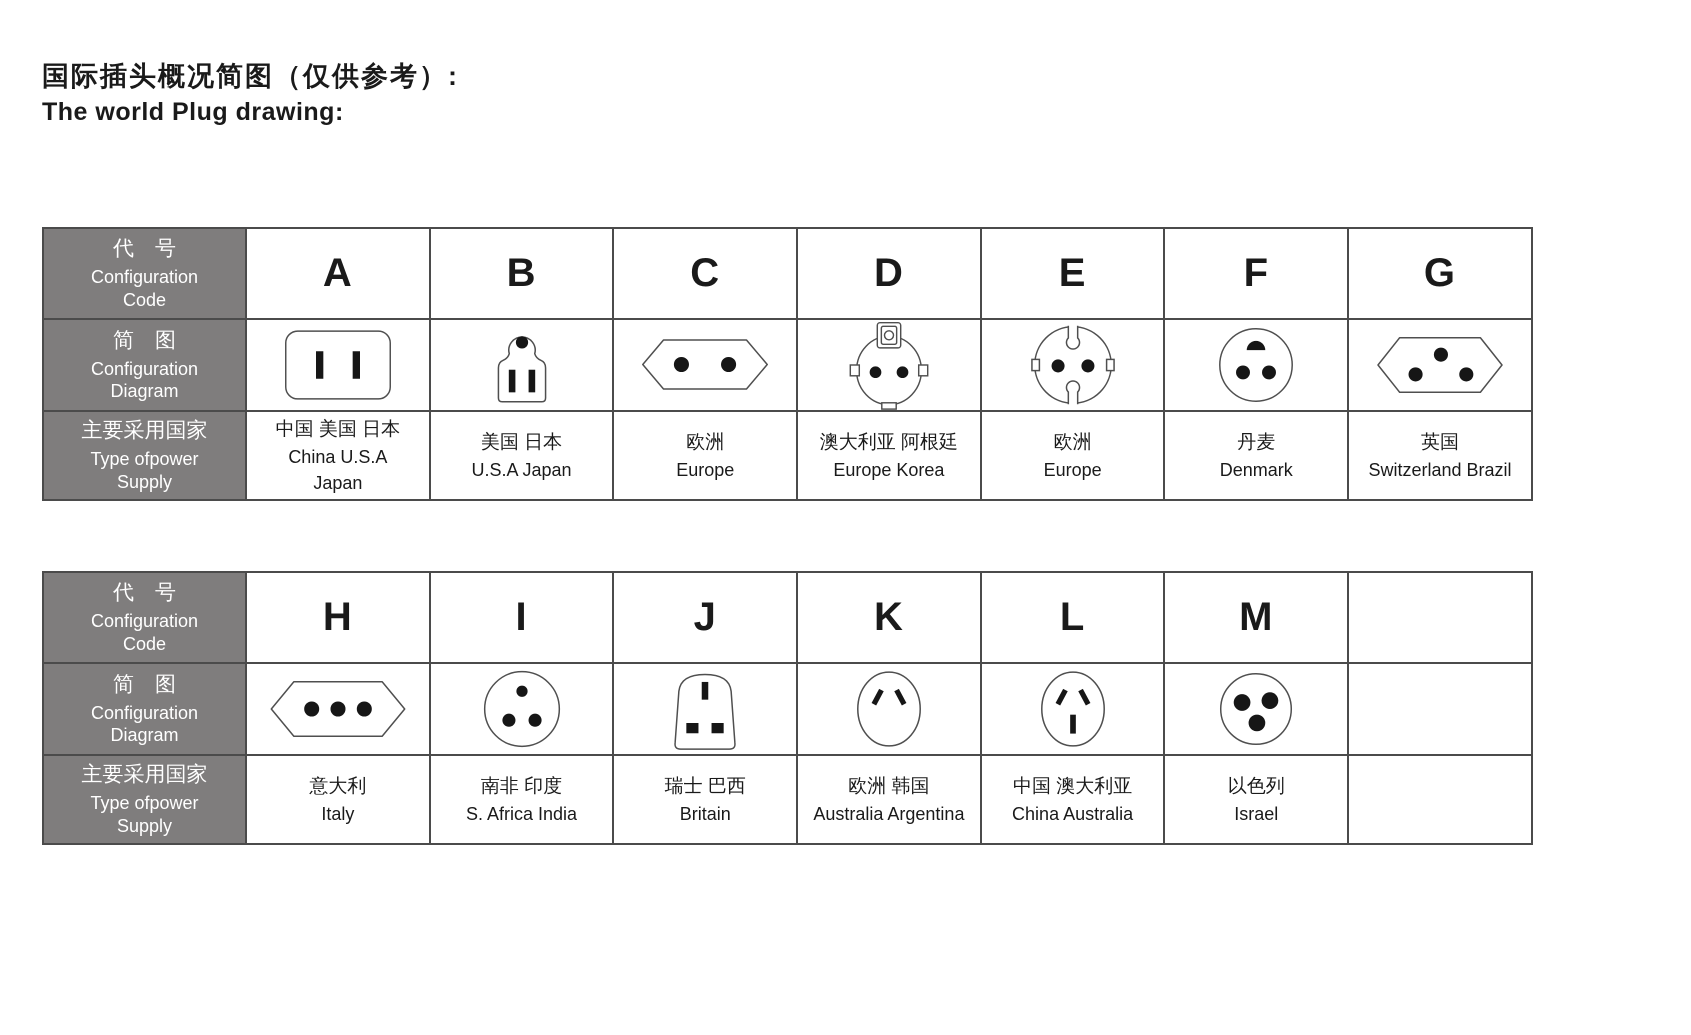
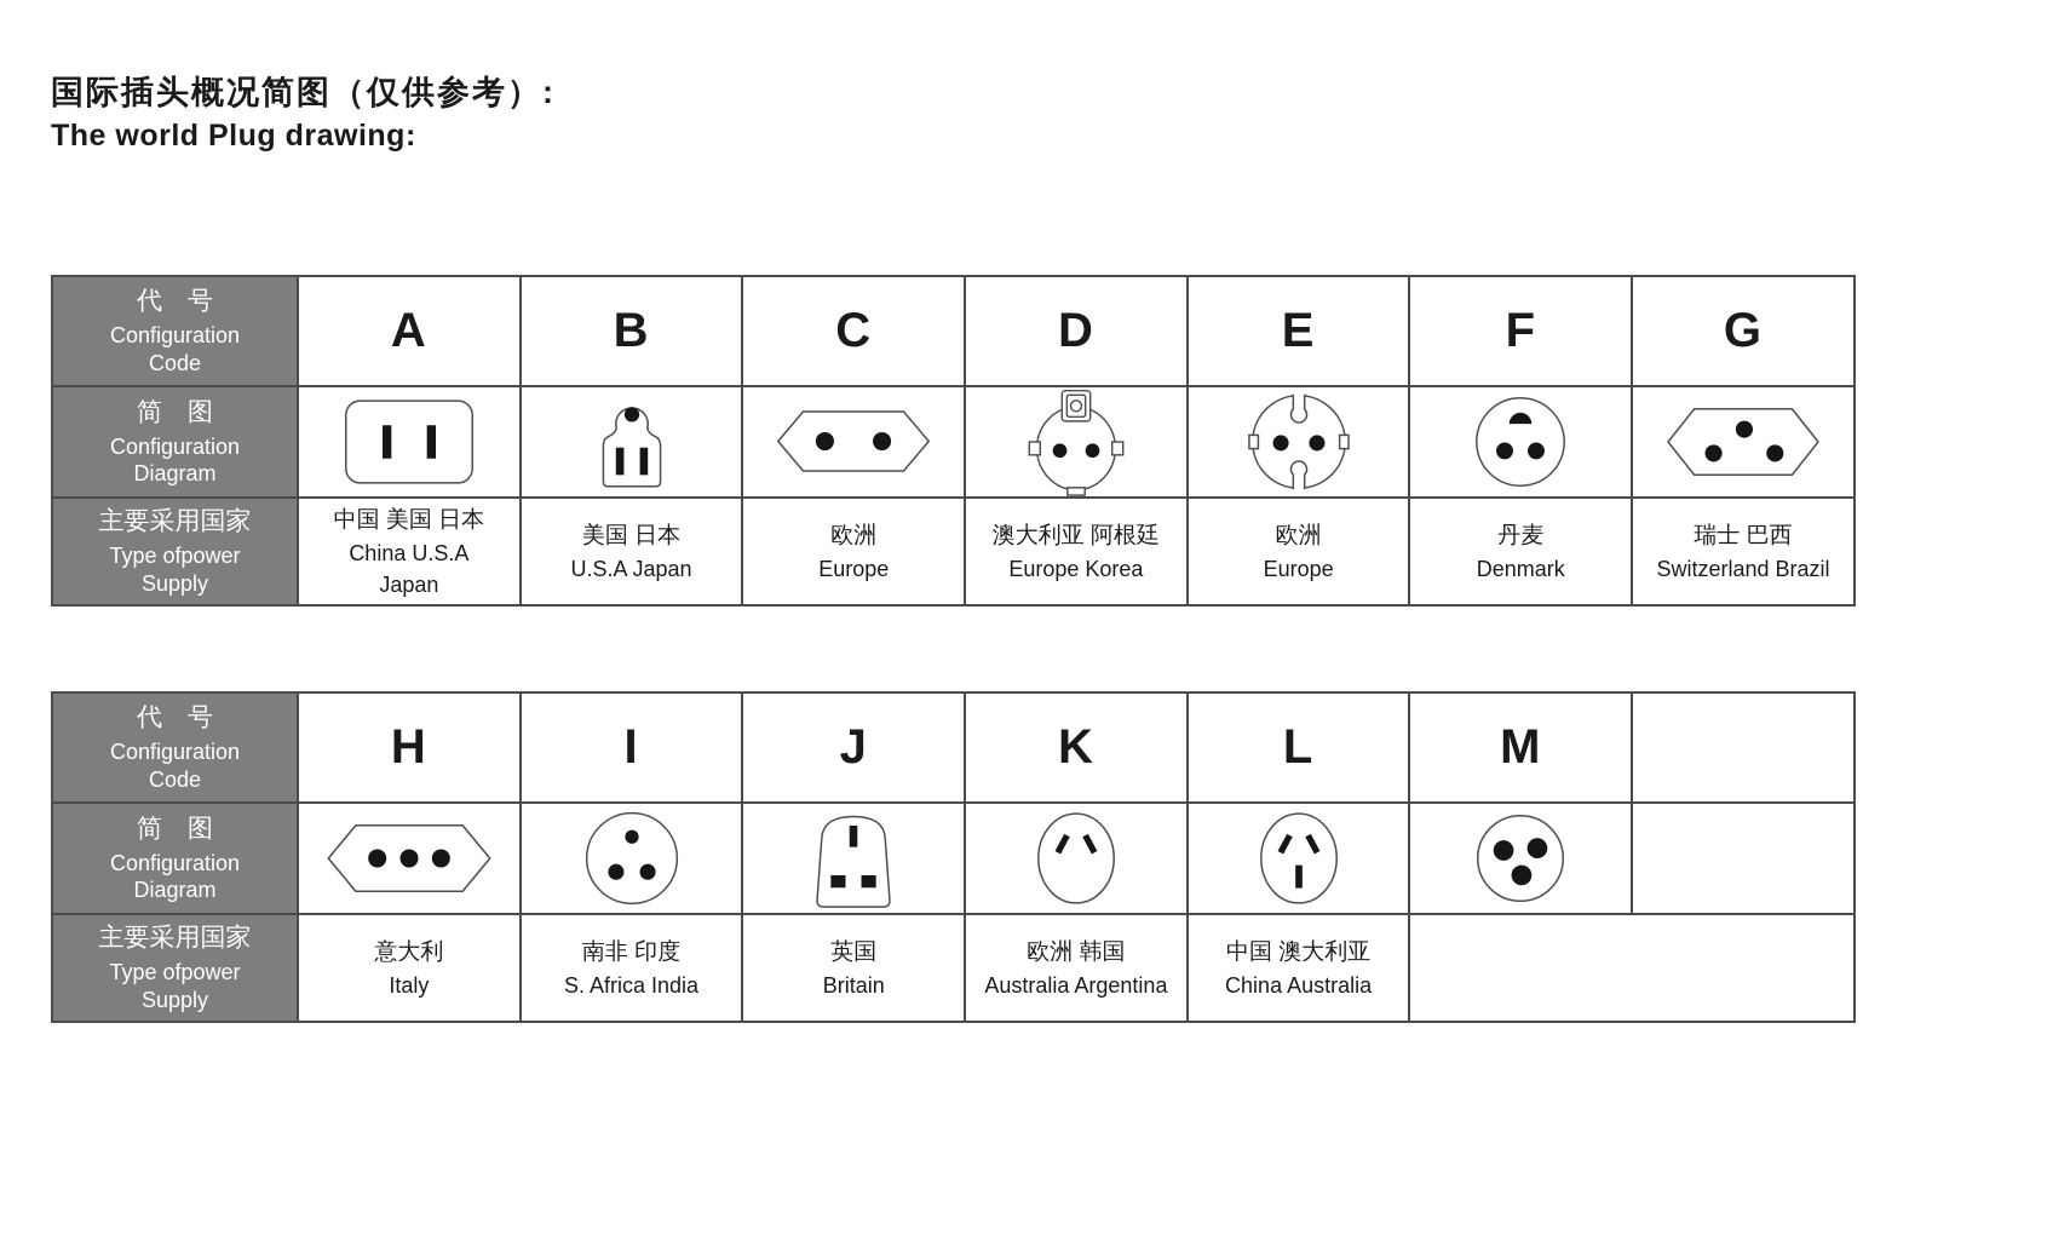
  国际插头概况简图（仅供参考）:
  The world Plug drawing:
  代 号
  Configuration
  Code
  A
  B
  C
  D
  E
  F
  G
  简 图
  Configuration
  Diagram
  主要采用国家
  Type ofpower
  Supply
  中国 美国 日本
  China U.S.A
  Japan
  美国 日本
  U.S.A Japan
  欧洲
  Europe
  澳大利亚 阿根廷
  Europe Korea
  欧洲
  Europe
  丹麦
  Denmark
- 英国
+ 瑞士 巴西
  Switzerland Brazil
  代 号
  Configuration
  Code
  H
  I
  J
  K
  L
  M
  简 图
  Configuration
  Diagram
  主要采用国家
  Type ofpower
  Supply
  意大利
  Italy
  南非 印度
  S. Africa India
- 瑞士 巴西
+ 英国
  Britain
  欧洲 韩国
  Australia Argentina
  中国 澳大利亚
  China Australia
- 以色列
- Israel
